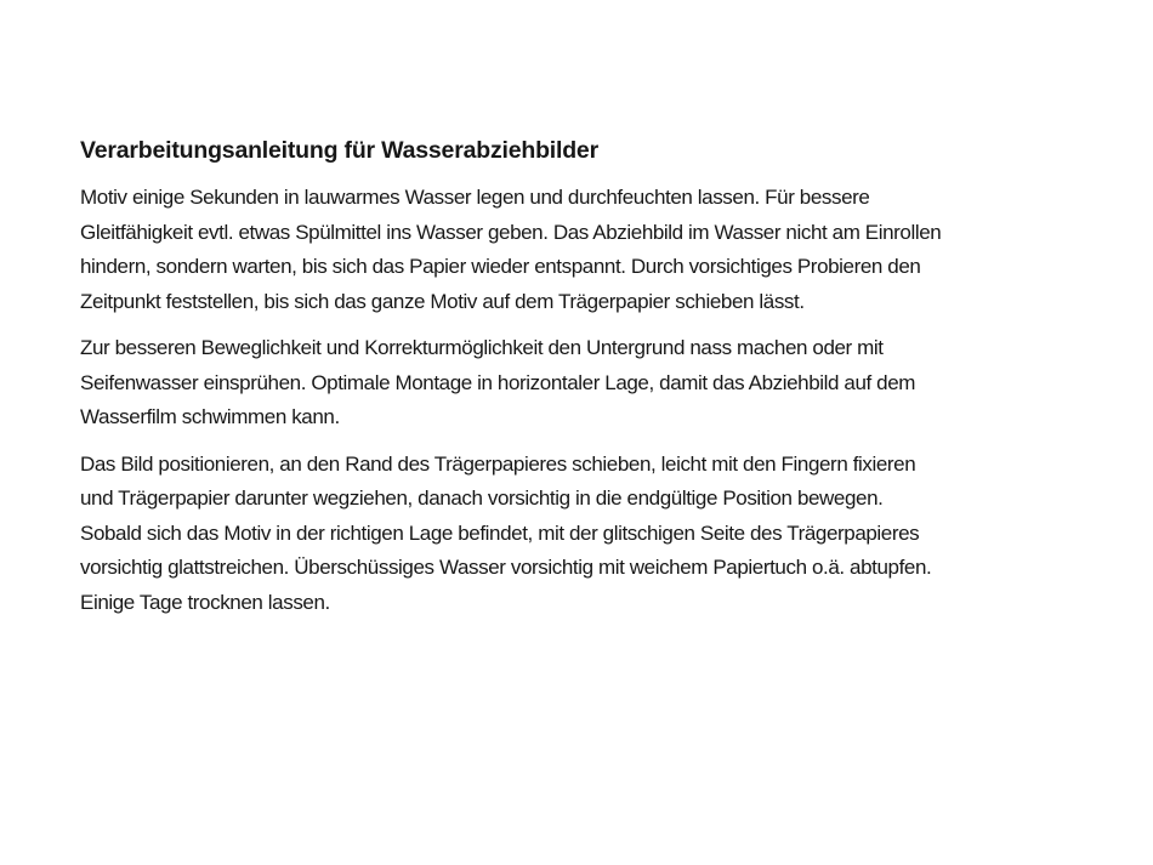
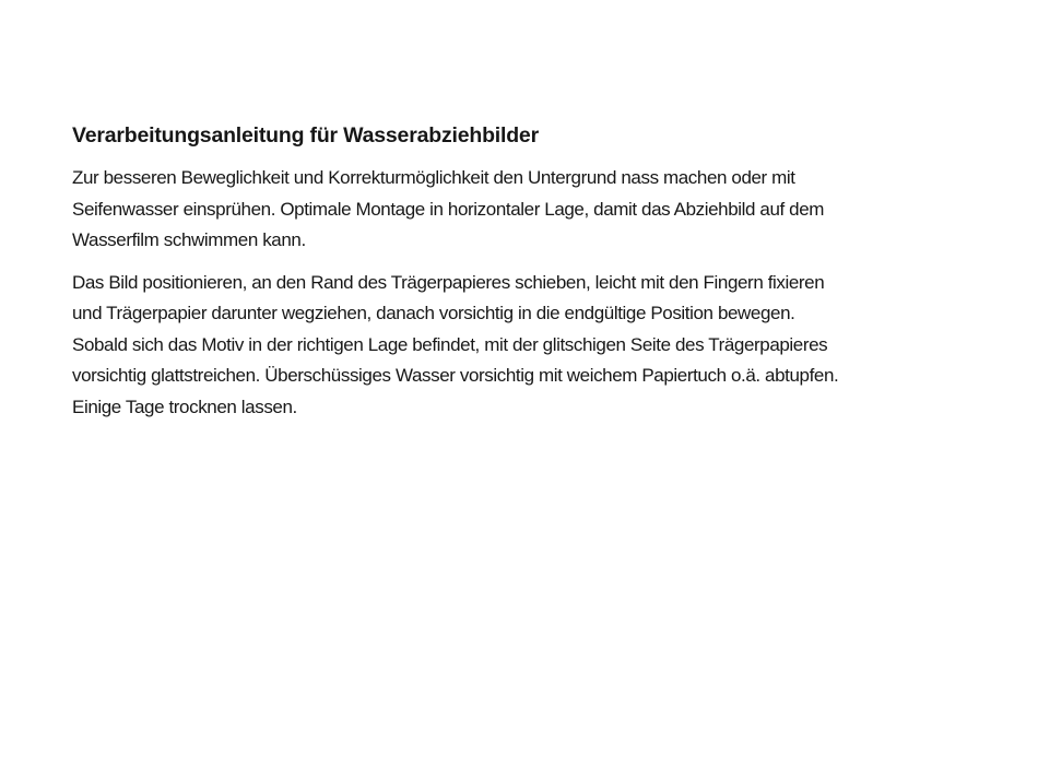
  Verarbeitungsanleitung für Wasserabziehbilder
- Motiv einige Sekunden in lauwarmes Wasser legen und durchfeuchten lassen. Für bessere
- Gleitfähigkeit evtl. etwas Spülmittel ins Wasser geben. Das Abziehbild im Wasser nicht am Einrollen
- hindern, sondern warten, bis sich das Papier wieder entspannt. Durch vorsichtiges Probieren den
- Zeitpunkt feststellen, bis sich das ganze Motiv auf dem Trägerpapier schieben lässt.
  Zur besseren Beweglichkeit und Korrekturmöglichkeit den Untergrund nass machen oder mit
  Seifenwasser einsprühen. Optimale Montage in horizontaler Lage, damit das Abziehbild auf dem
  Wasserfilm schwimmen kann.
  Das Bild positionieren, an den Rand des Trägerpapieres schieben, leicht mit den Fingern fixieren
  und Trägerpapier darunter wegziehen, danach vorsichtig in die endgültige Position bewegen.
  Sobald sich das Motiv in der richtigen Lage befindet, mit der glitschigen Seite des Trägerpapieres
  vorsichtig glattstreichen. Überschüssiges Wasser vorsichtig mit weichem Papiertuch o.ä. abtupfen.
  Einige Tage trocknen lassen.
